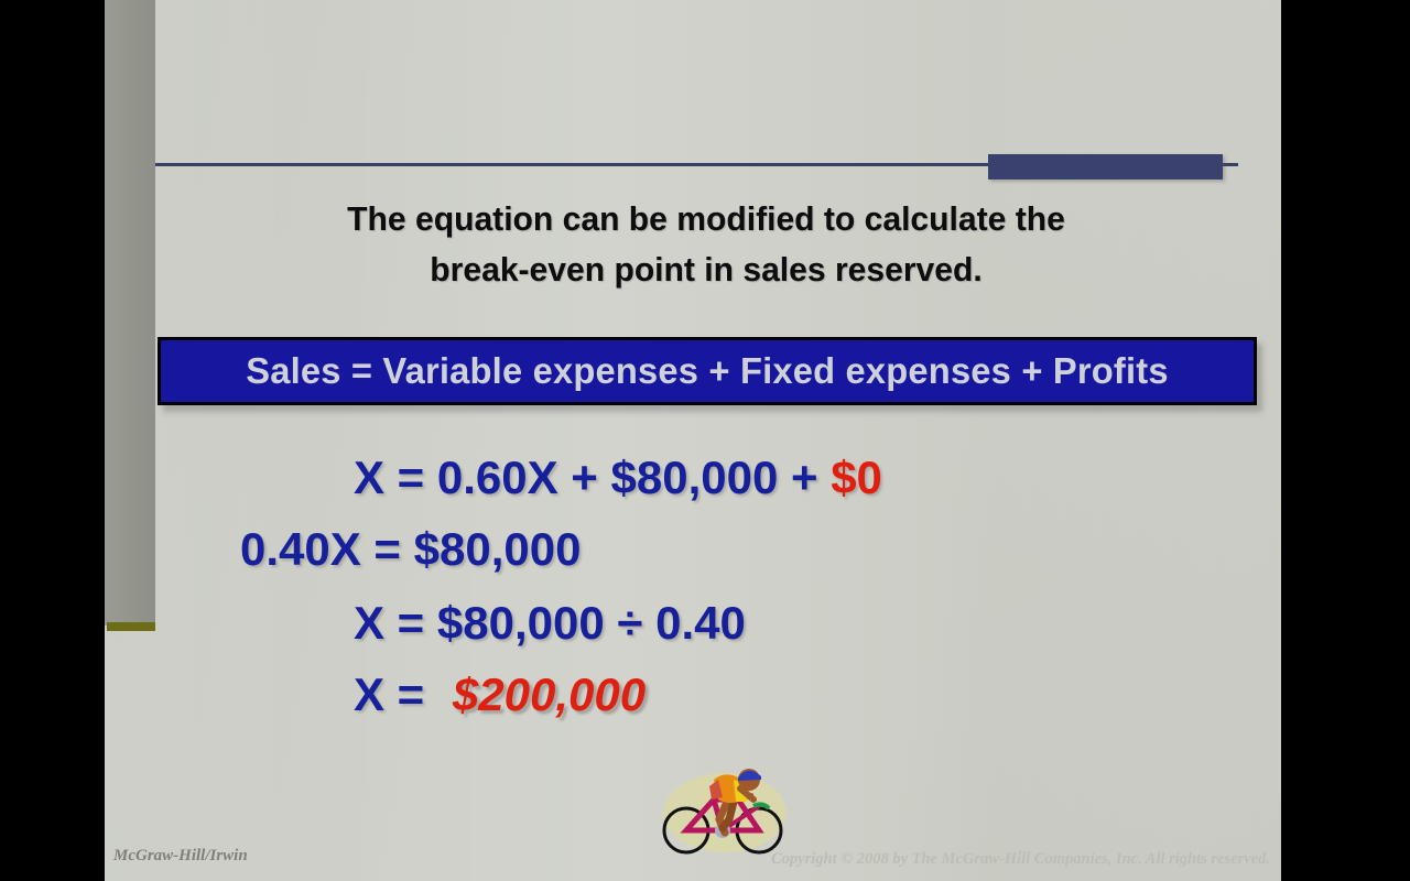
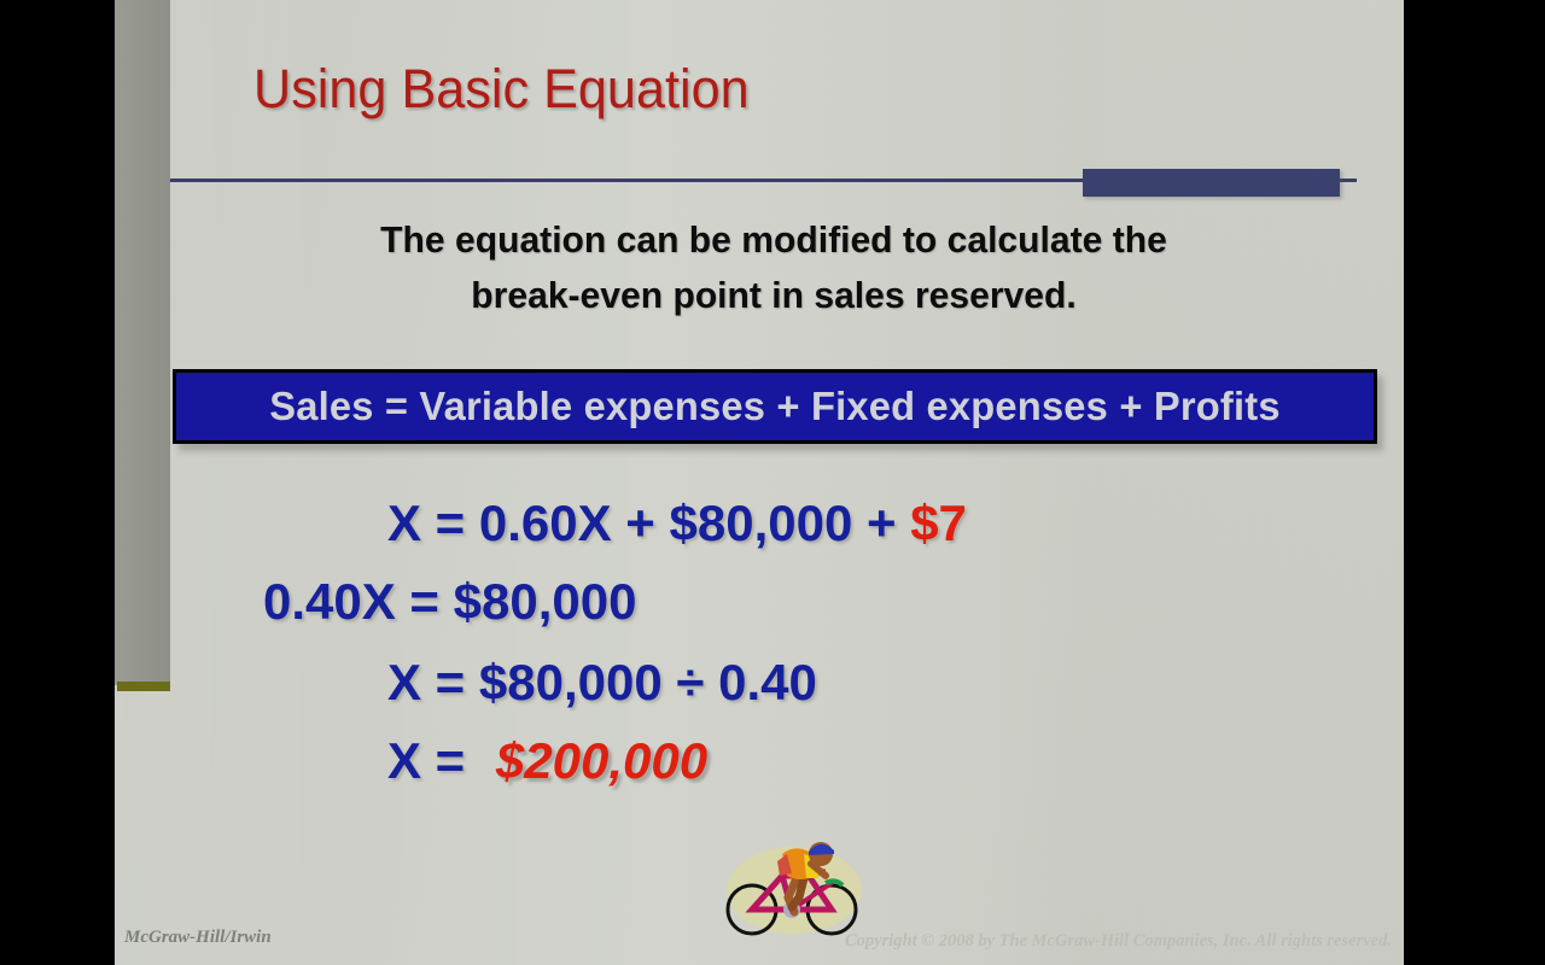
+ Using Basic Equation
  The equation can be modified to calculate the
  break-even point in sales reserved.
  Sales = Variable expenses + Fixed expenses + Profits
- X = 0.60X + $80,000 + $0
+ X = 0.60X + $80,000 + $7
  0.40X = $80,000
  X = $80,000 ÷ 0.40
  X = $200,000
  McGraw-Hill/Irwin
  Copyright © 2008 by The McGraw-Hill Companies, Inc. All rights reserved.
